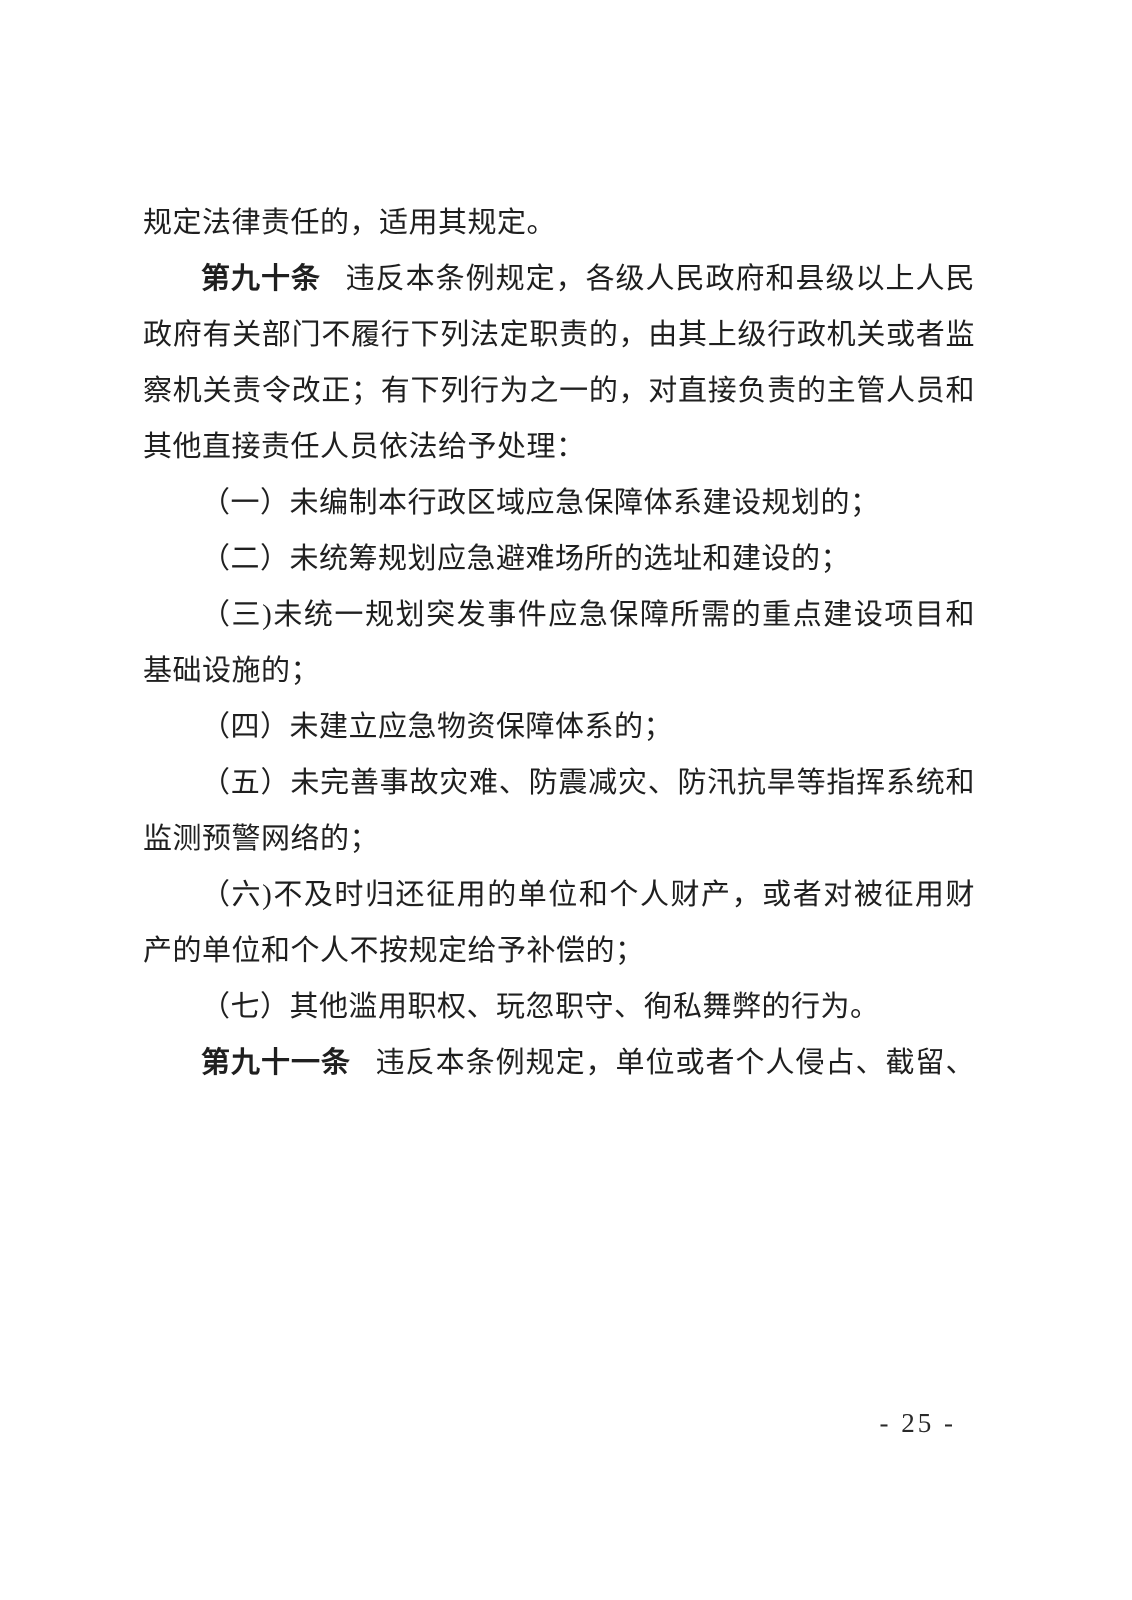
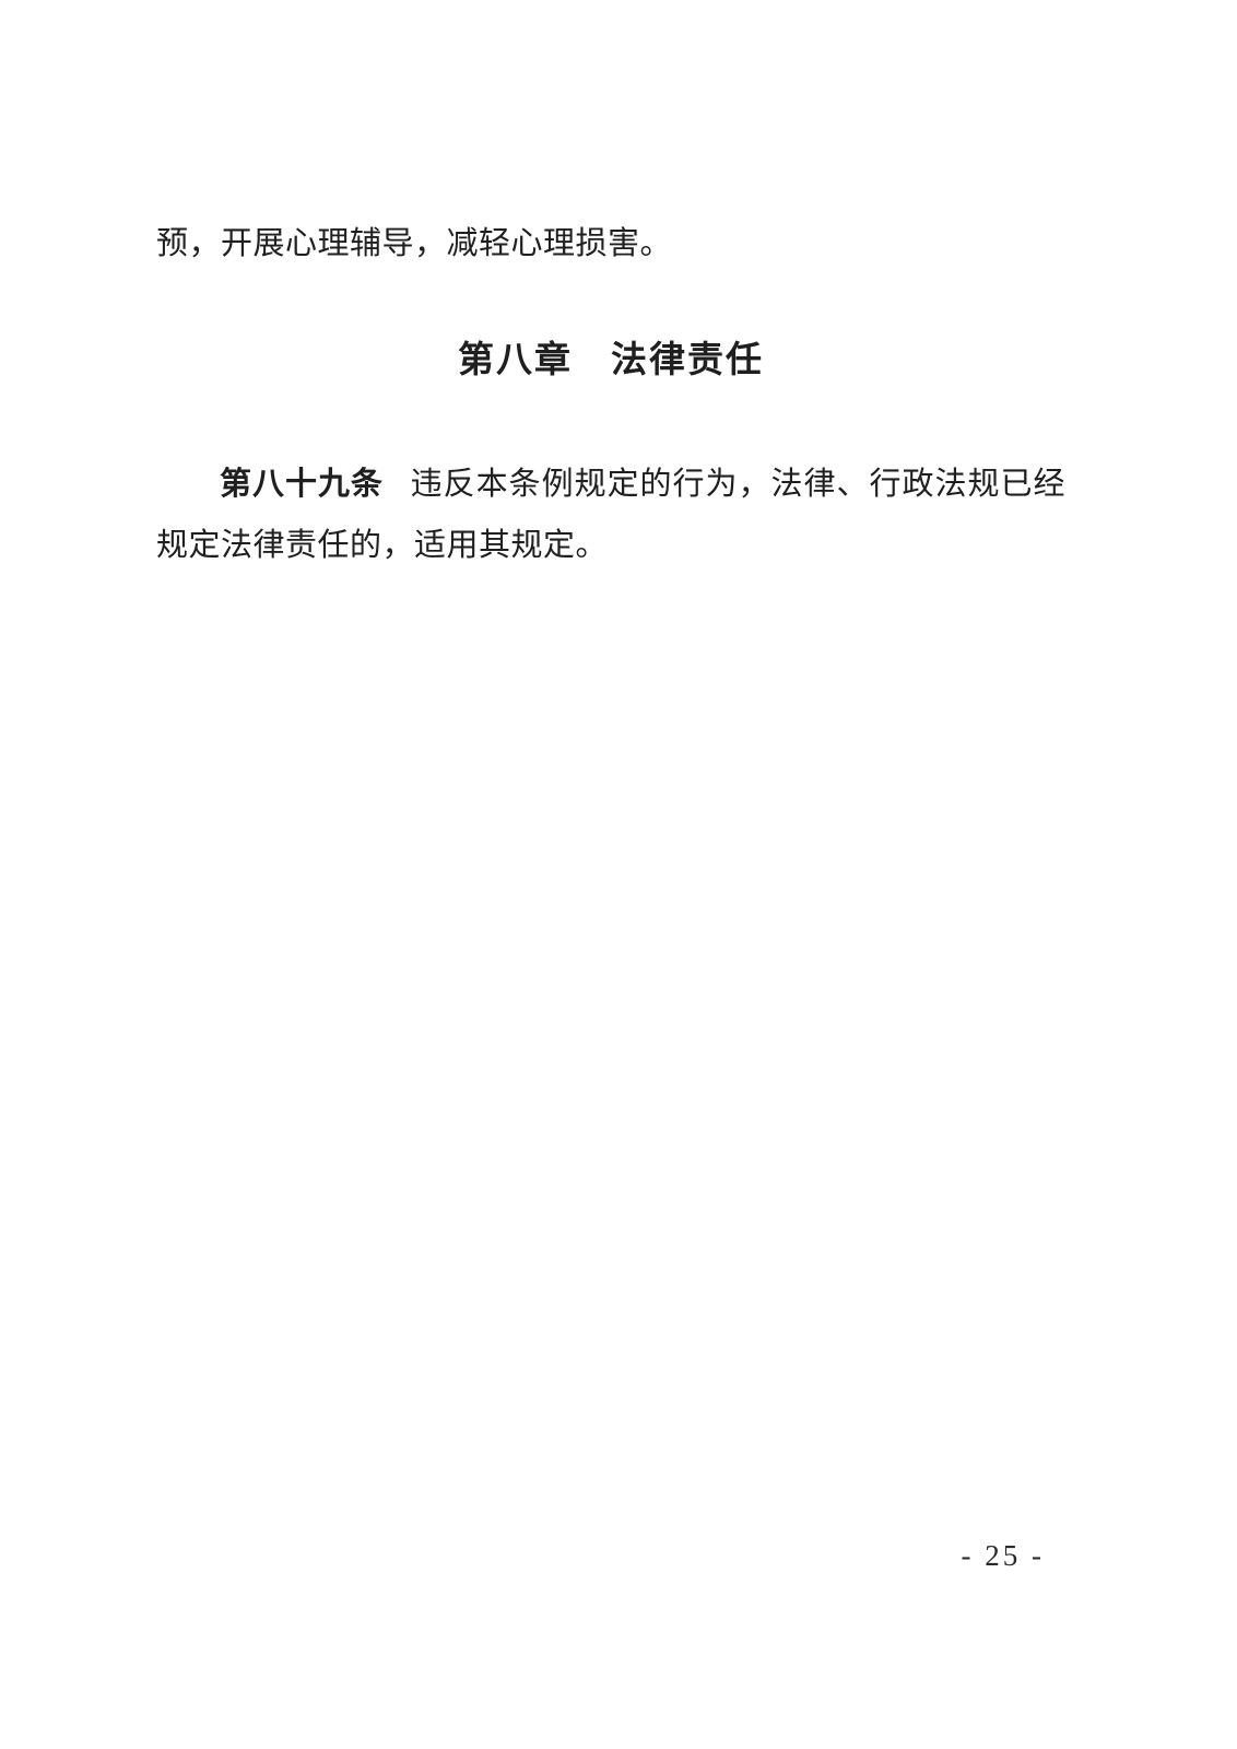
+ 预，开展心理辅导，减轻心理损害。
+ 第八章 法律责任
+ 第八十九条 违反本条例规定的行为，法律、行政法规已经
  规定法律责任的，适用其规定。
- 第九十条 违反本条例规定，各级人民政府和县级以上人民
- 政府有关部门不履行下列法定职责的，由其上级行政机关或者监
- 察机关责令改正；有下列行为之一的，对直接负责的主管人员和
- 其他直接责任人员依法给予处理：
- （一）未编制本行政区域应急保障体系建设规划的；
- （二）未统筹规划应急避难场所的选址和建设的；
- （三)未统一规划突发事件应急保障所需的重点建设项目和
- 基础设施的；
- （四）未建立应急物资保障体系的；
- （五）未完善事故灾难、防震减灾、防汛抗旱等指挥系统和
- 监测预警网络的；
- （六)不及时归还征用的单位和个人财产，或者对被征用财
- 产的单位和个人不按规定给予补偿的；
- （七）其他滥用职权、玩忽职守、徇私舞弊的行为。
- 第九十一条 违反本条例规定，单位或者个人侵占、截留、
  - 25 -
